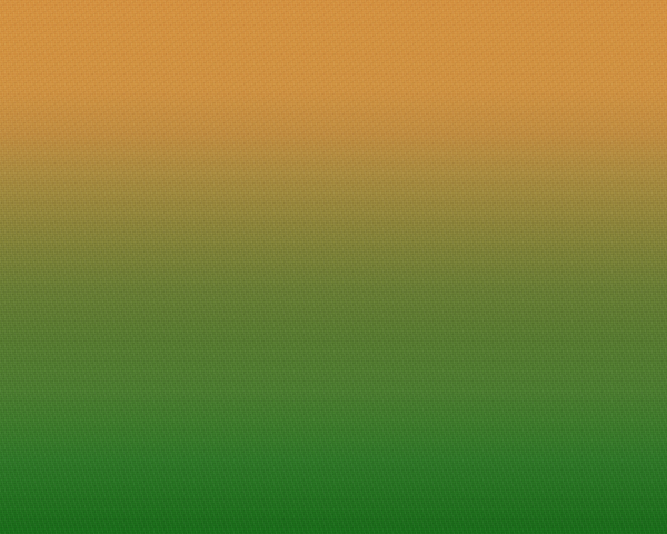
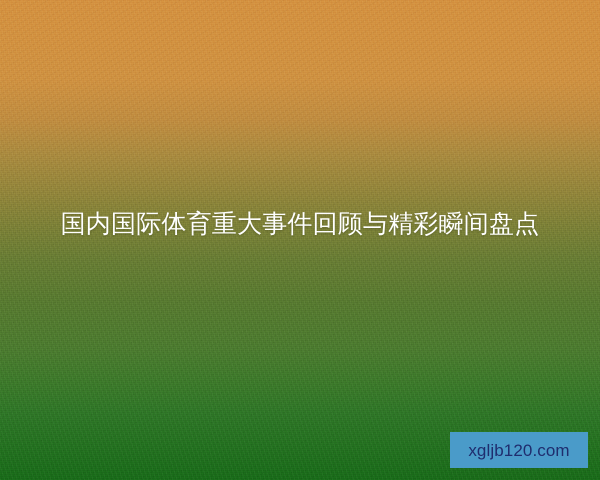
+ 国内国际体育重大事件回顾与精彩瞬间盘点
+ xgljb120.com
